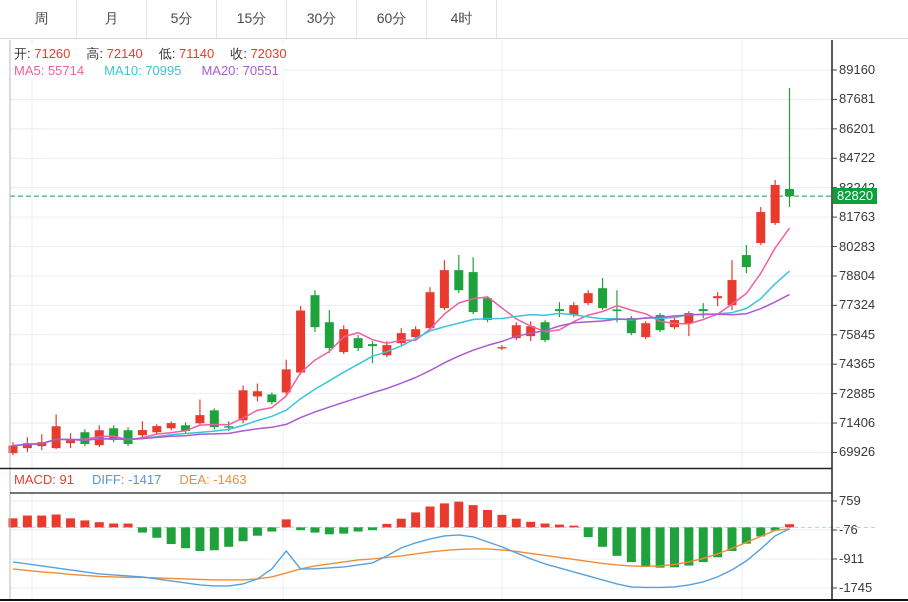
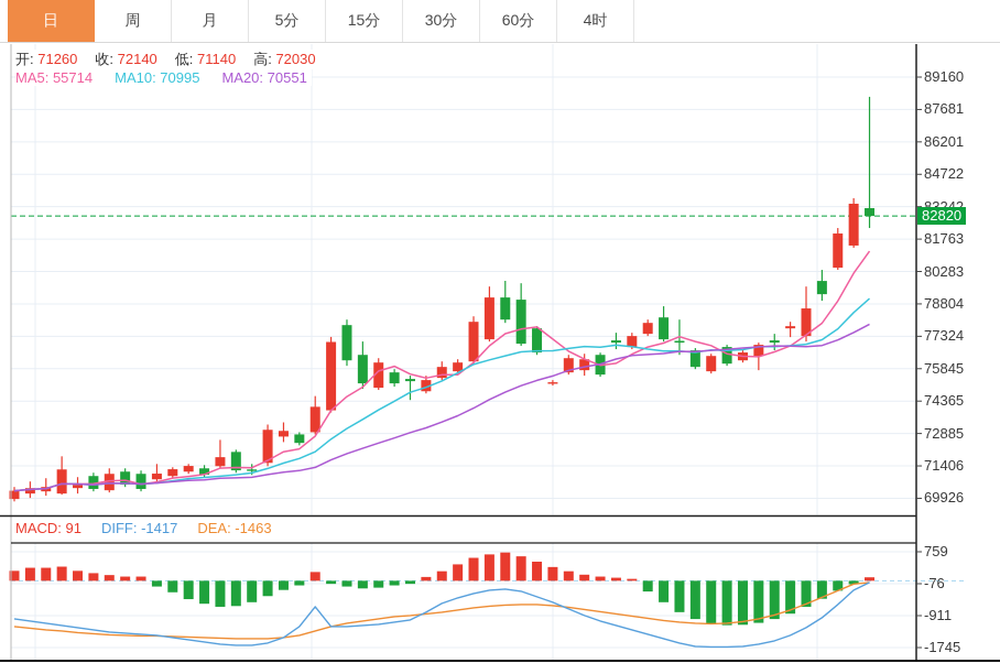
+ 日
  周
  月
  5分
  15分
  30分
  60分
  4时
  开: 71260
- 高: 72140
+ 收: 72140
  低: 71140
- 收: 72030
+ 高: 72030
  MA5: 55714
  MA10: 70995
  MA20: 70551
  MACD: 91
  DIFF: -1417
  DEA: -1463
  89160
  87681
  86201
  84722
  81763
  80283
  78804
  77324
  75845
  74365
  72885
  71406
  69926
  759
  -76
  -911
  -1745
  82820
